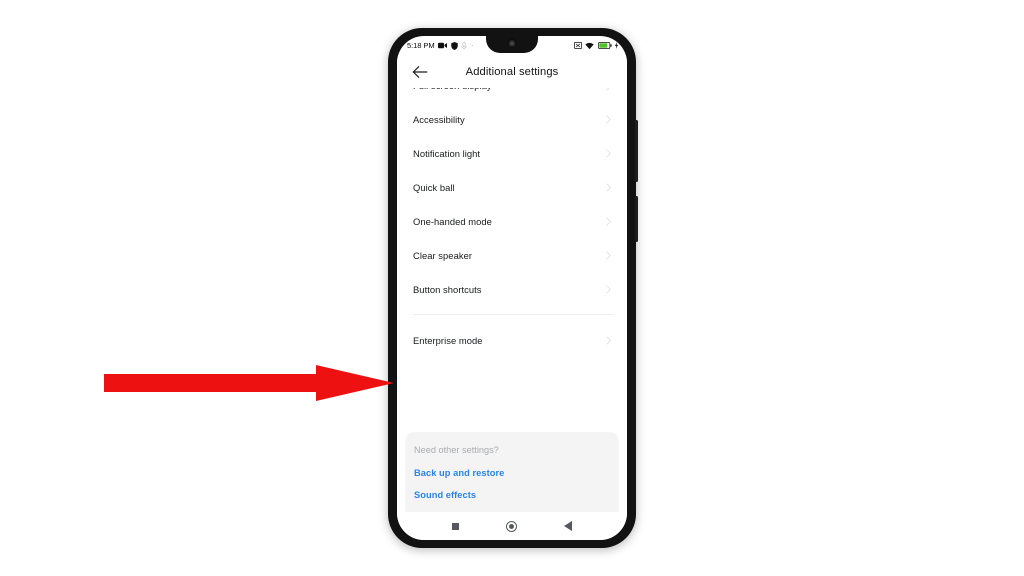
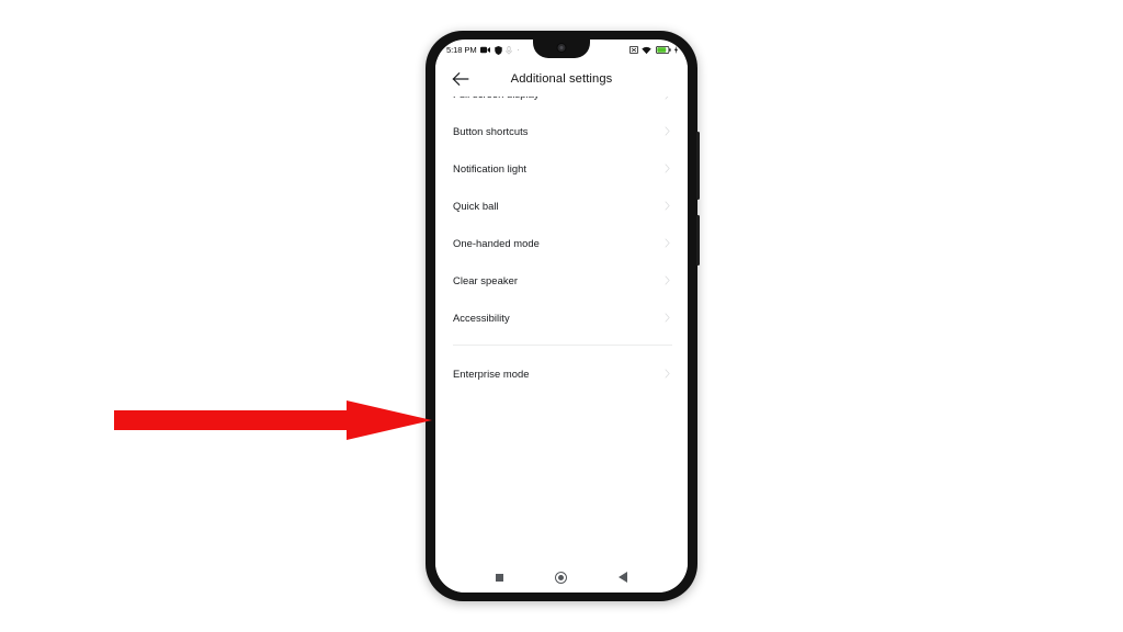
  5:18 PM
  Additional settings
- Accessibility
+ Button shortcuts
  Notification light
  Quick ball
  One-handed mode
  Clear speaker
- Button shortcuts
+ Accessibility
  Enterprise mode
- Need other settings?
- Back up and restore
- Sound effects
